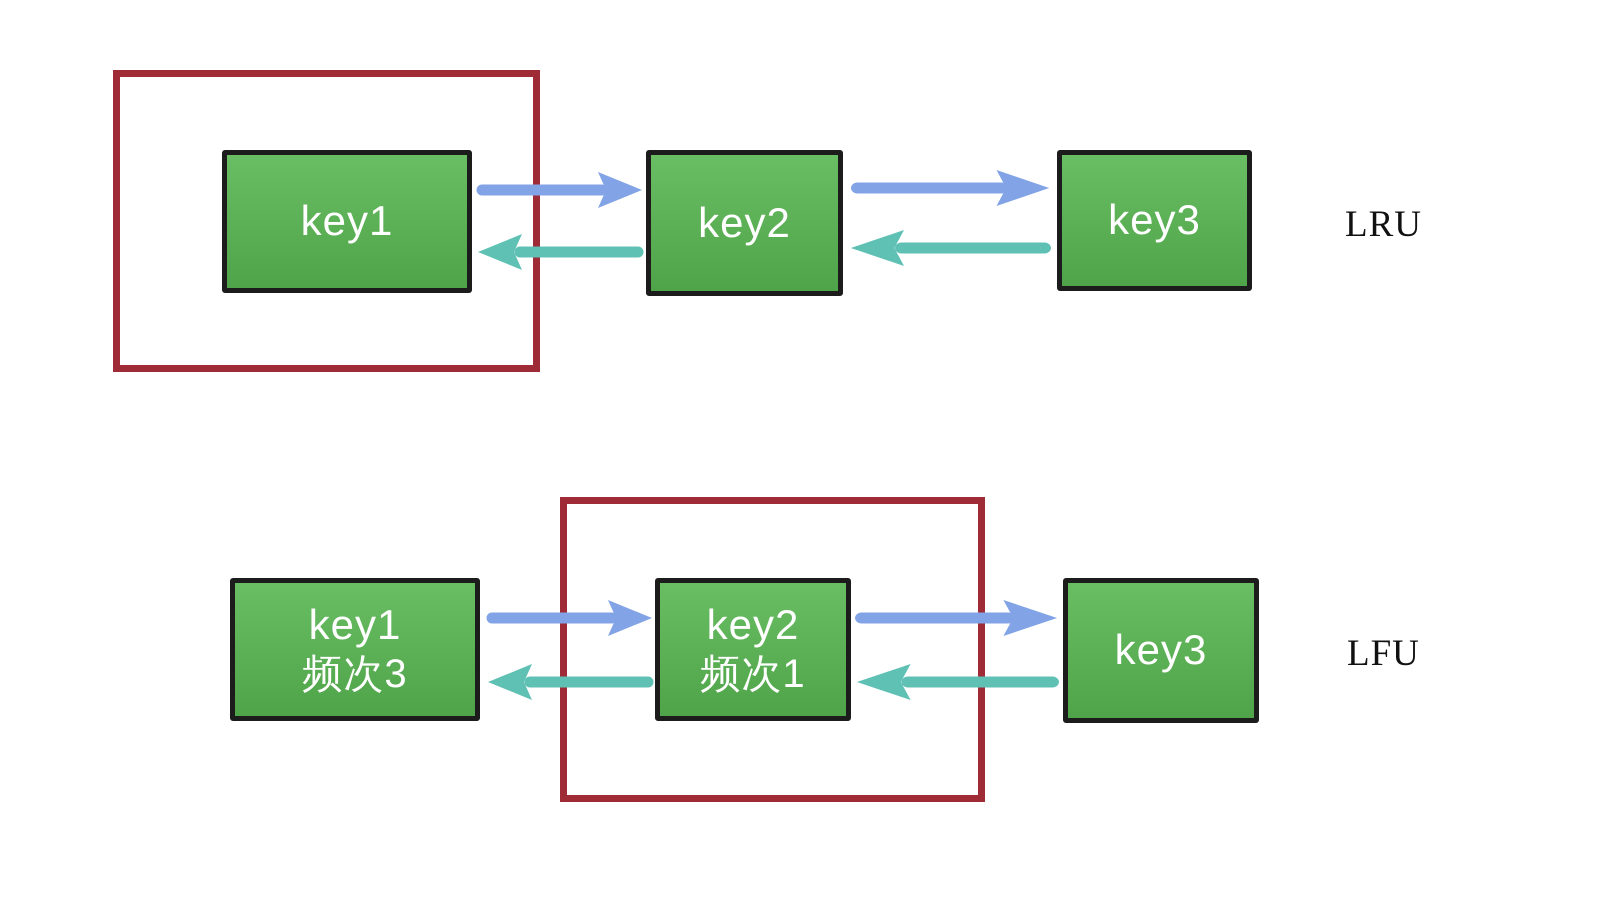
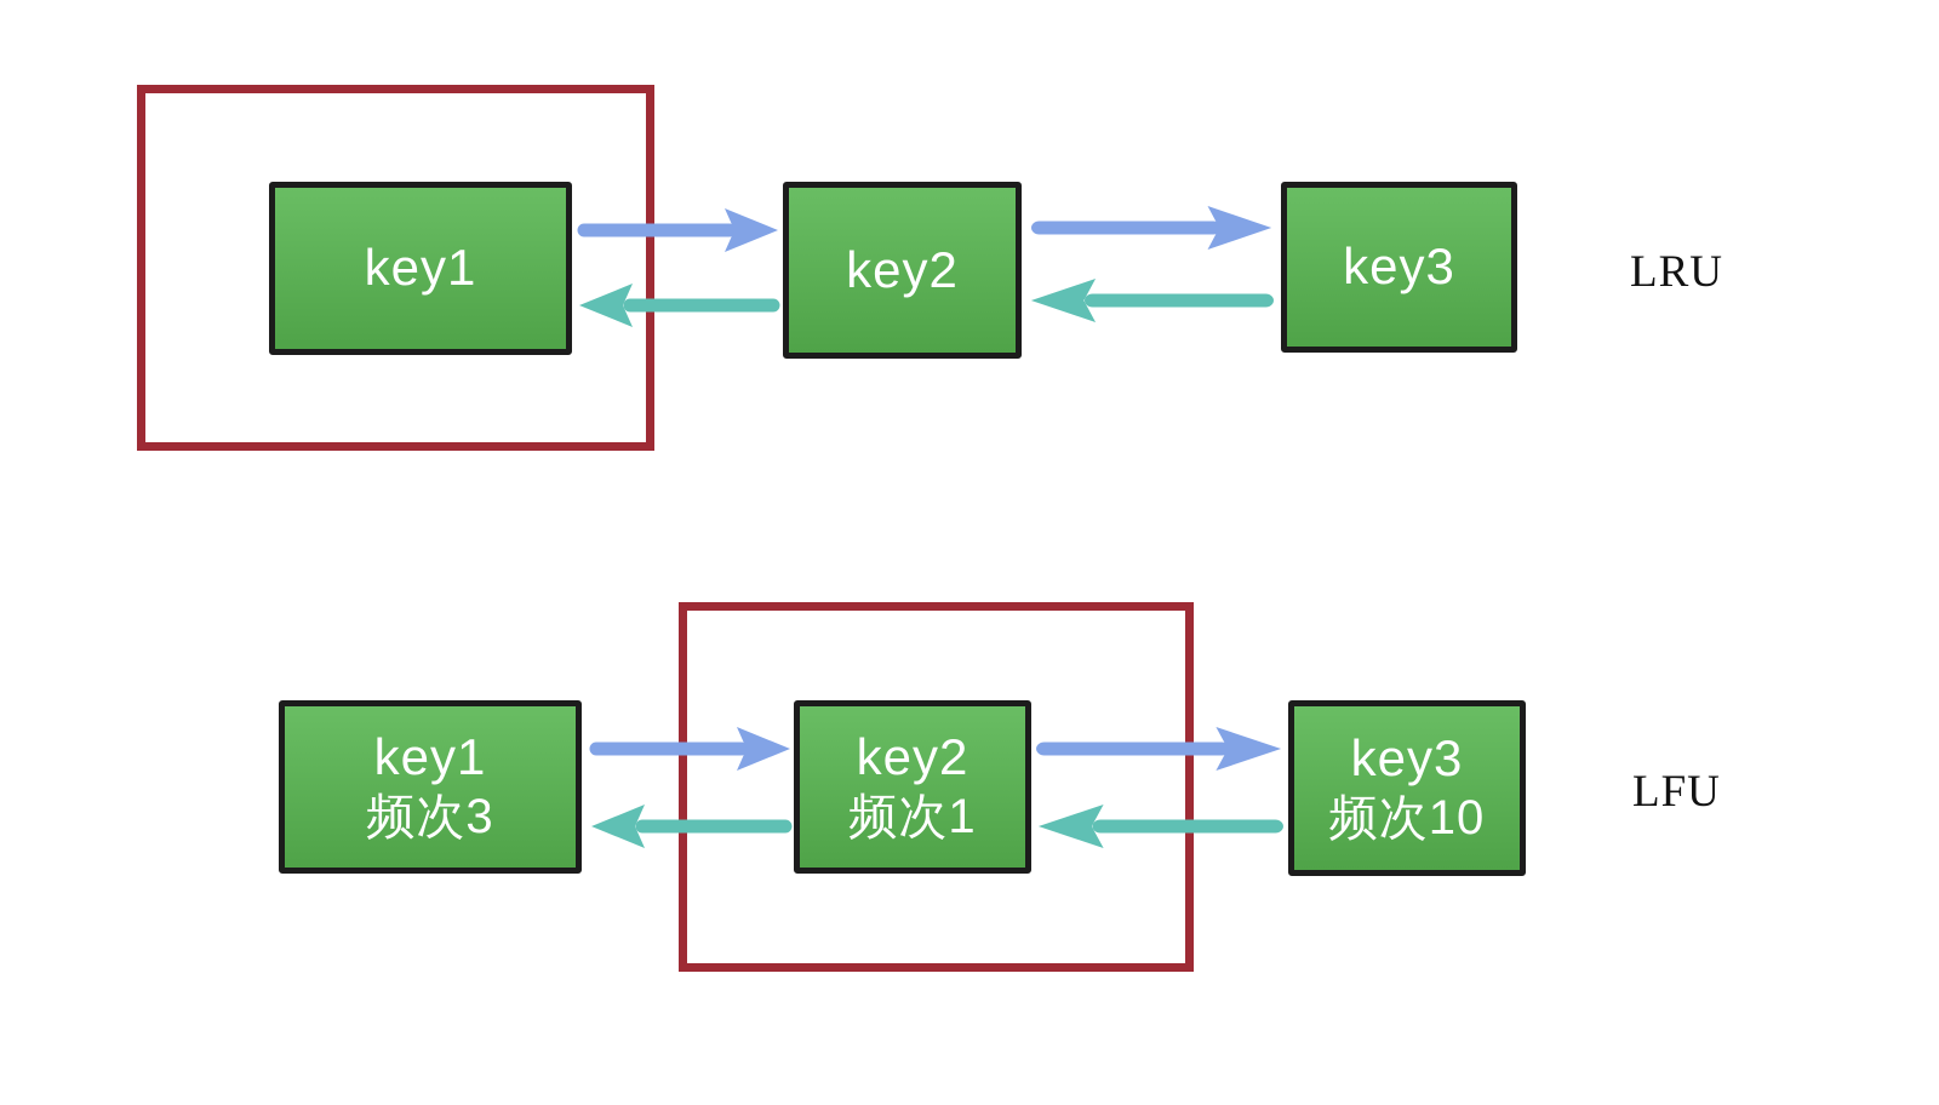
  key1
  key2
  key3
  LRU
  key1
  频次3
  key2
  频次1
  key3
+ 频次10
  LFU
